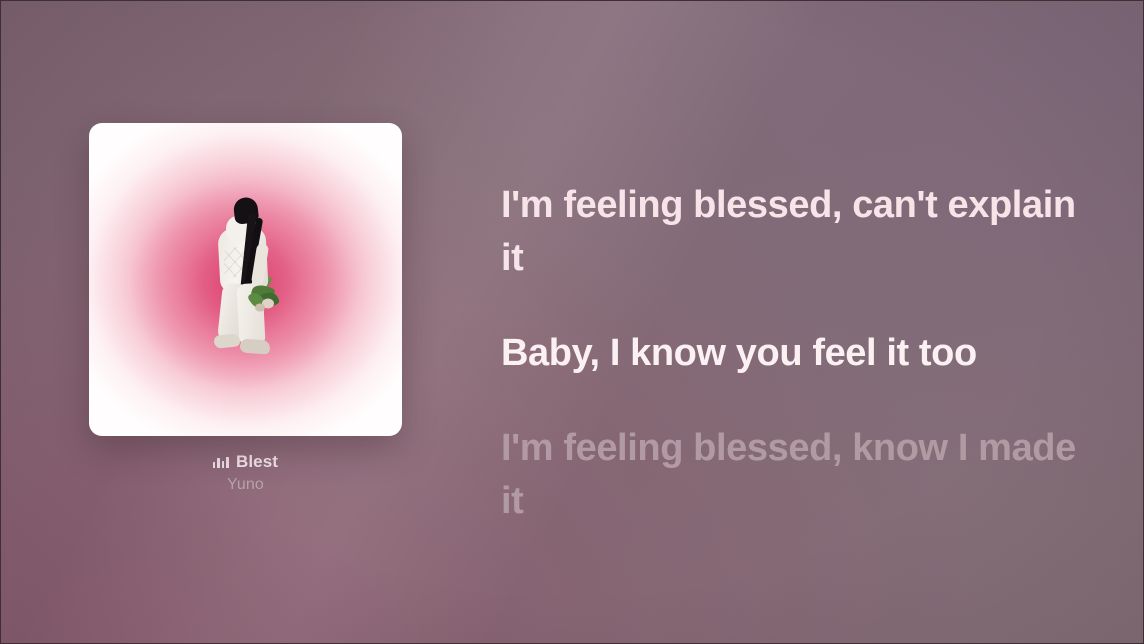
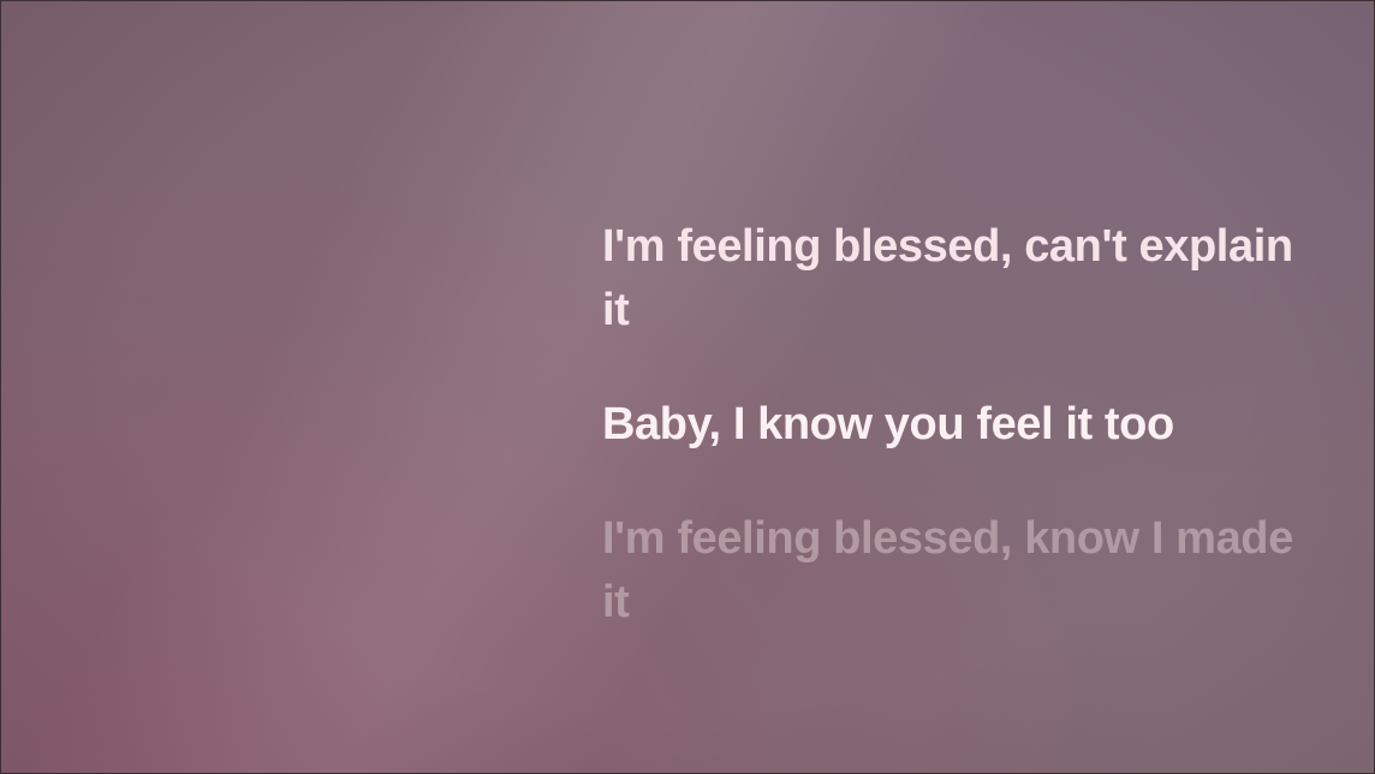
- Blest
- Yuno
  I'm feeling blessed, can't explain it
  Baby, I know you feel it too
  I'm feeling blessed, know I made it
